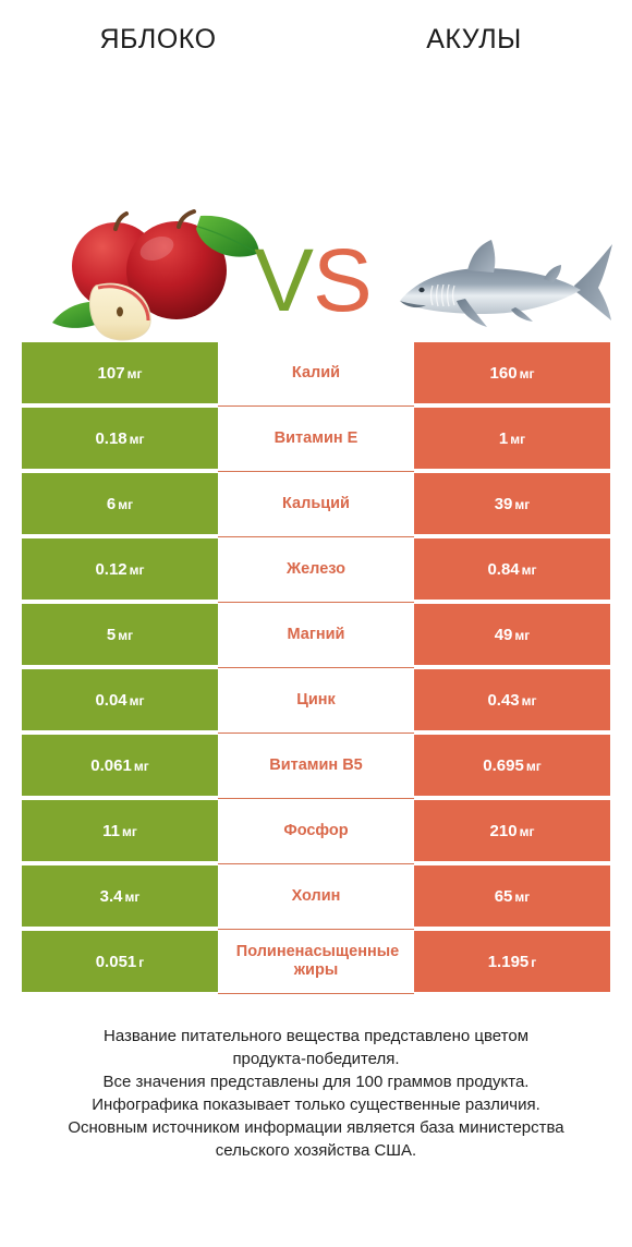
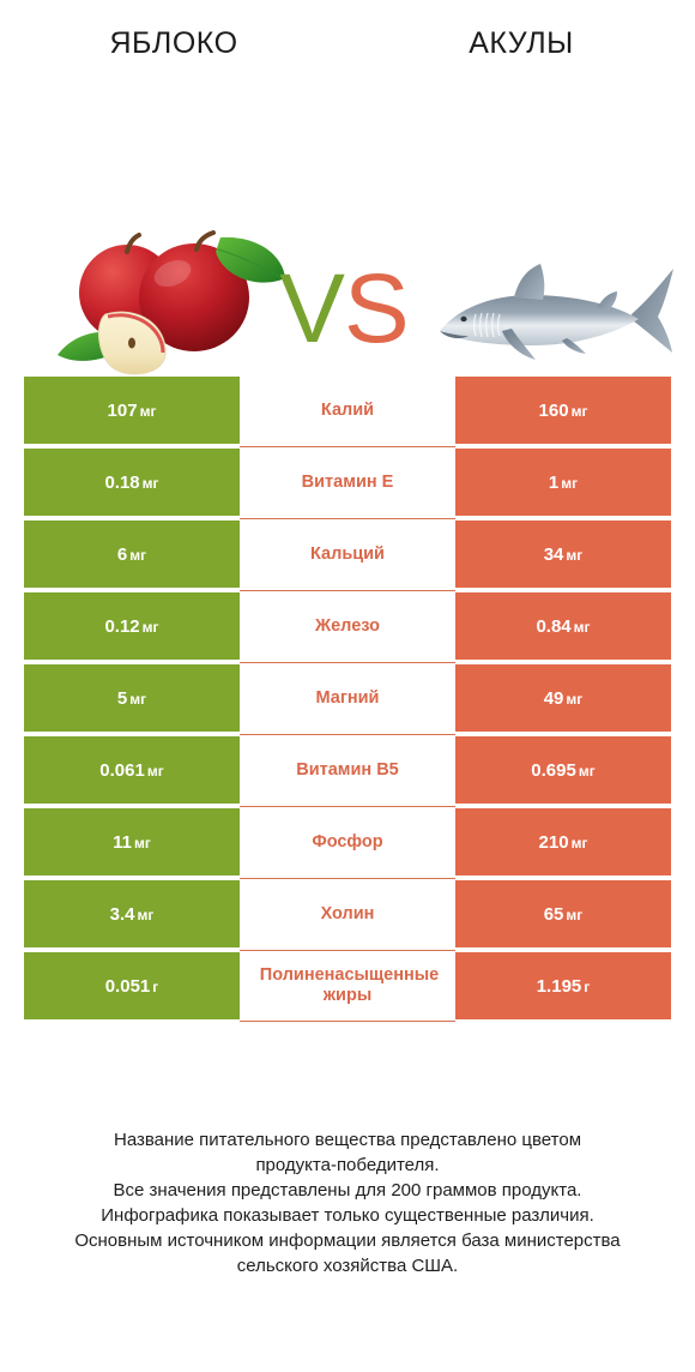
  ЯБЛОКО
  АКУЛЫ
  VS
  107 мг
  Калий
  160 мг
  0.18 мг
  Витамин E
  1 мг
  6 мг
  Кальций
- 39 мг
+ 34 мг
  0.12 мг
  Железо
  0.84 мг
  5 мг
  Магний
  49 мг
- 0.04 мг
- Цинк
- 0.43 мг
  0.061 мг
  Витамин B5
  0.695 мг
  11 мг
  Фосфор
  210 мг
  3.4 мг
  Холин
  65 мг
  0.051 г
  Полиненасыщенные
  жиры
  1.195 г
  Название питательного вещества представлено цветом
  продукта-победителя.
- Все значения представлены для 100 граммов продукта.
+ Все значения представлены для 200 граммов продукта.
  Инфографика показывает только существенные различия.
  Основным источником информации является база министерства
  сельского хозяйства США.
